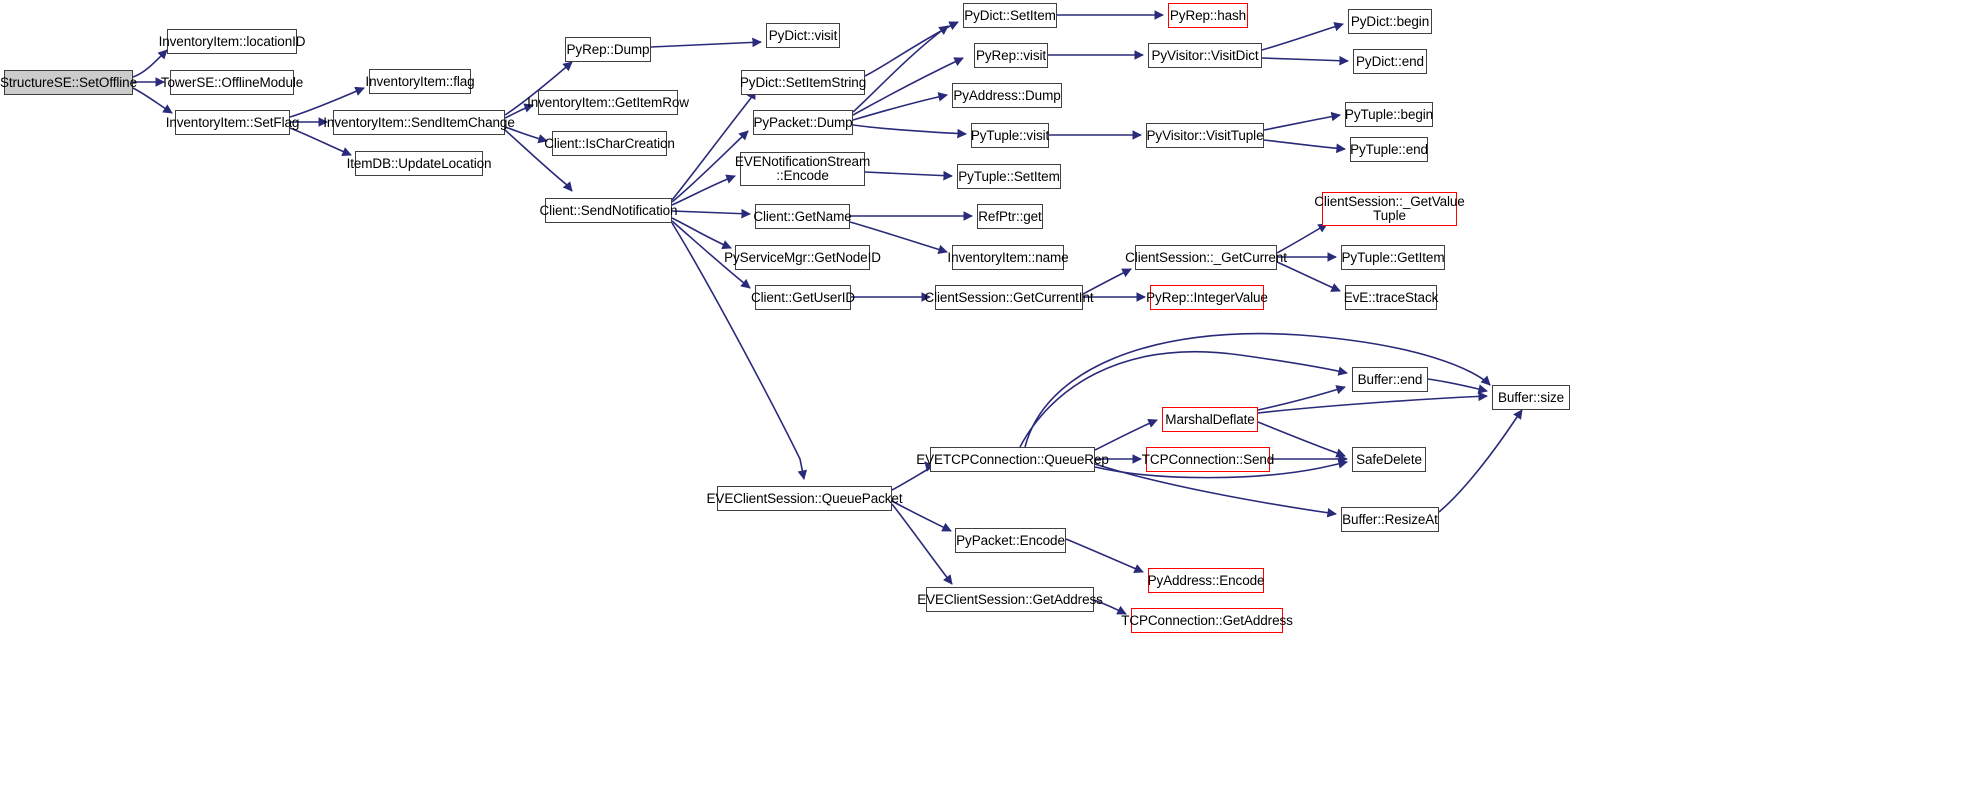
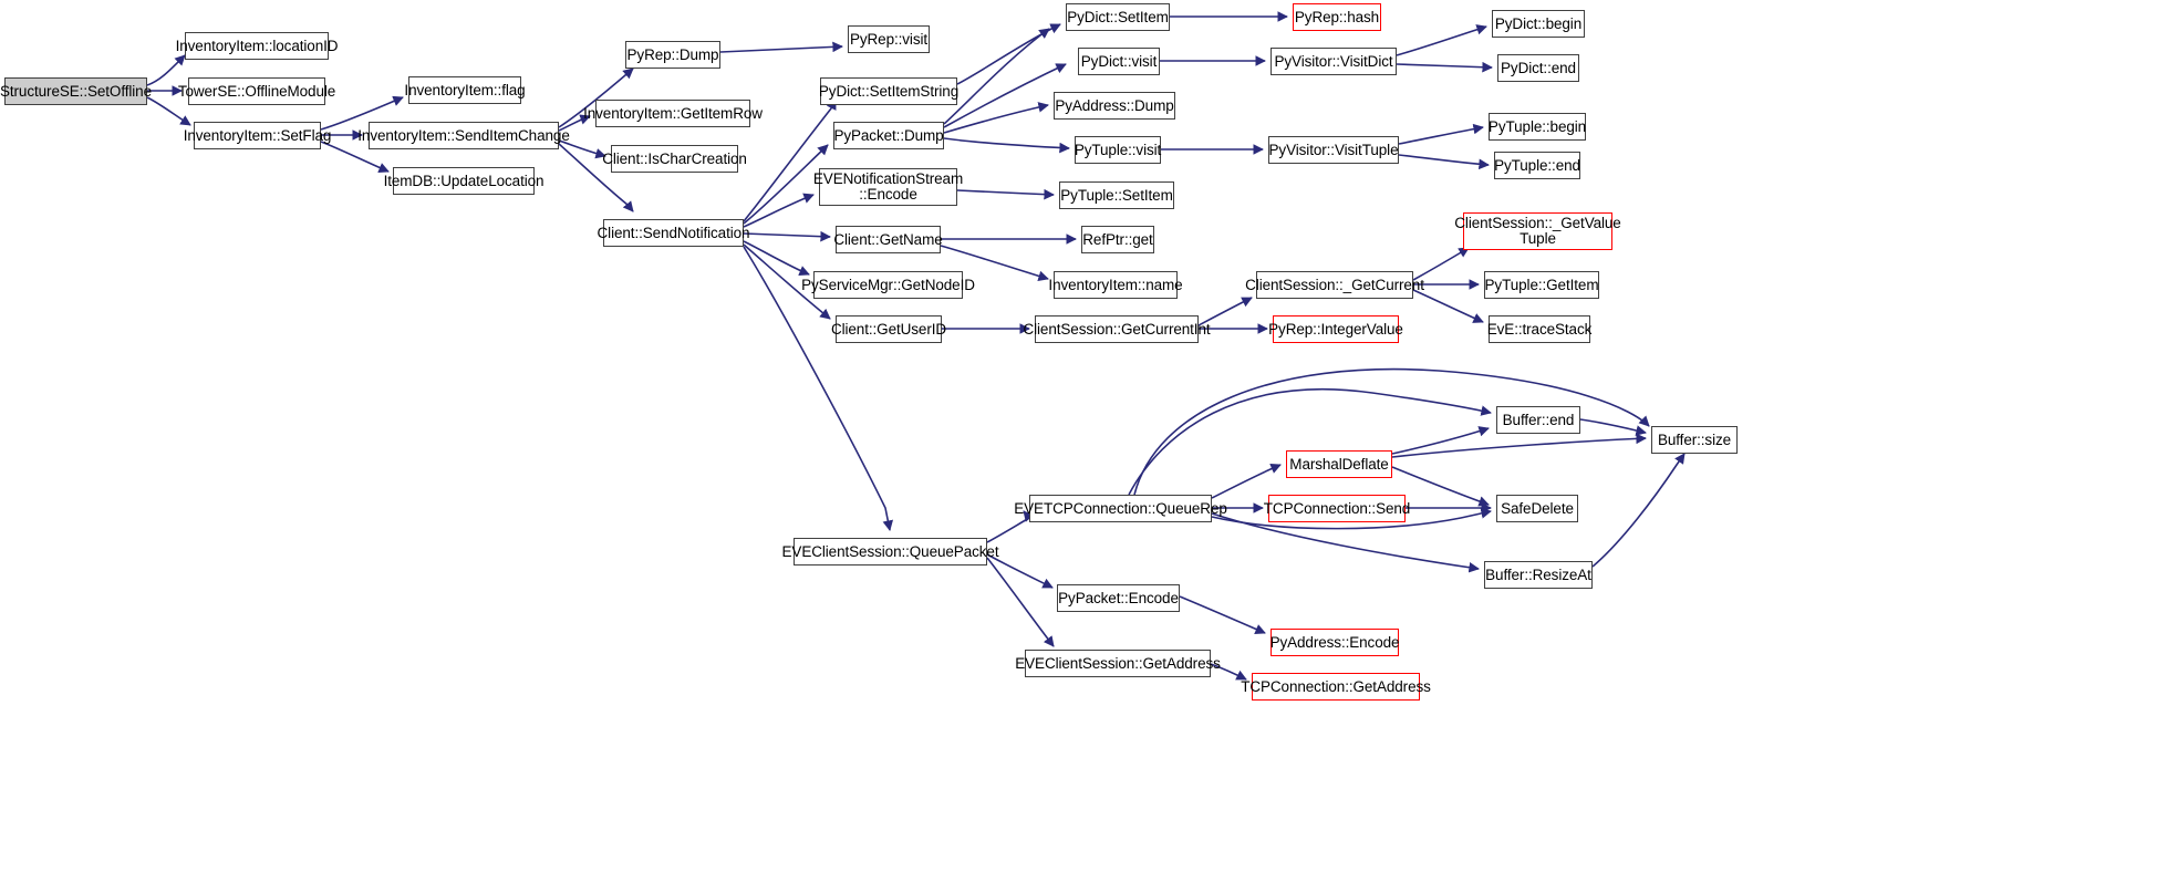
  StructureSE::SetOffline
  InventoryItem::locationID
  TowerSE::OfflineModule
  InventoryItem::SetFlag
  InventoryItem::flag
  InventoryItem::SendItemChange
  ItemDB::UpdateLocation
  PyRep::Dump
  InventoryItem::GetItemRow
  Client::IsCharCreation
  Client::SendNotification
- PyDict::visit
+ PyRep::visit
  PyDict::SetItemString
  PyPacket::Dump
  EVENotificationStream
  ::Encode
  Client::GetName
  PyServiceMgr::GetNodeID
  Client::GetUserID
  PyDict::SetItem
- PyRep::visit
+ PyDict::visit
  PyAddress::Dump
  PyTuple::visit
  PyTuple::SetItem
  RefPtr::get
  InventoryItem::name
  ClientSession::GetCurrentInt
  PyRep::hash
  PyVisitor::VisitDict
  PyVisitor::VisitTuple
  ClientSession::_GetCurrent
  PyRep::IntegerValue
  PyDict::begin
  PyDict::end
  PyTuple::begin
  PyTuple::end
  ClientSession::_GetValue
  Tuple
  PyTuple::GetItem
  EvE::traceStack
  EVEClientSession::QueuePacket
  EVETCPConnection::QueueRep
  PyPacket::Encode
  EVEClientSession::GetAddress
  MarshalDeflate
  TCPConnection::Send
  PyAddress::Encode
  TCPConnection::GetAddress
  Buffer::end
  SafeDelete
  Buffer::ResizeAt
  Buffer::size
